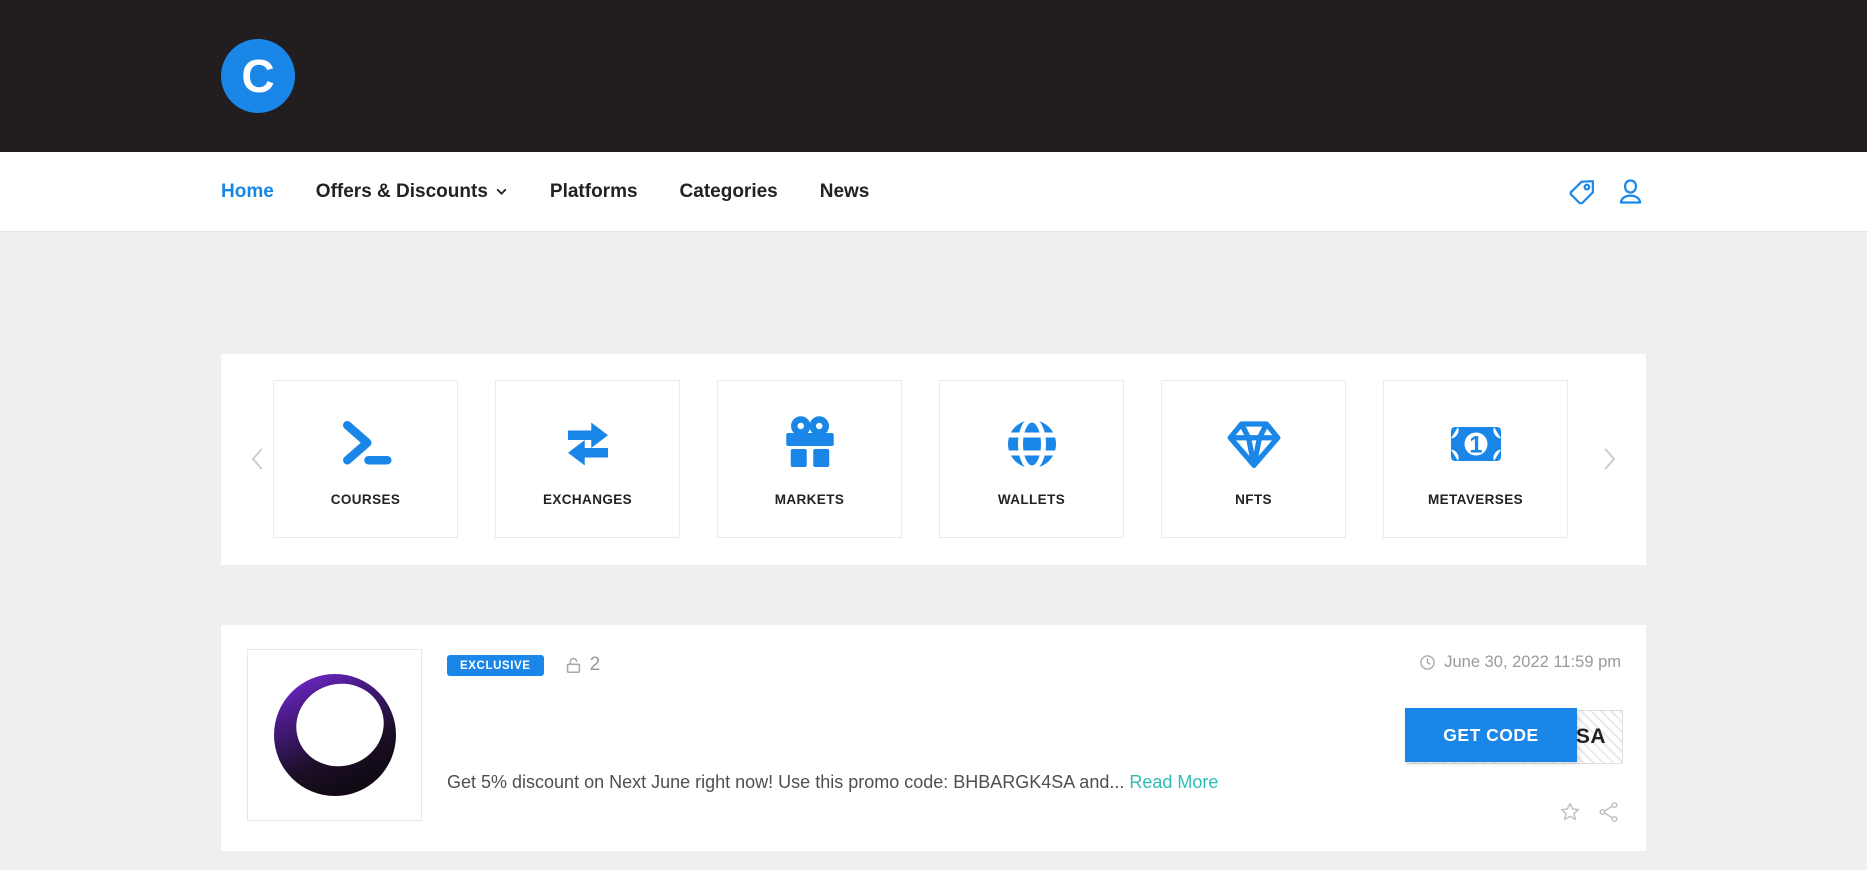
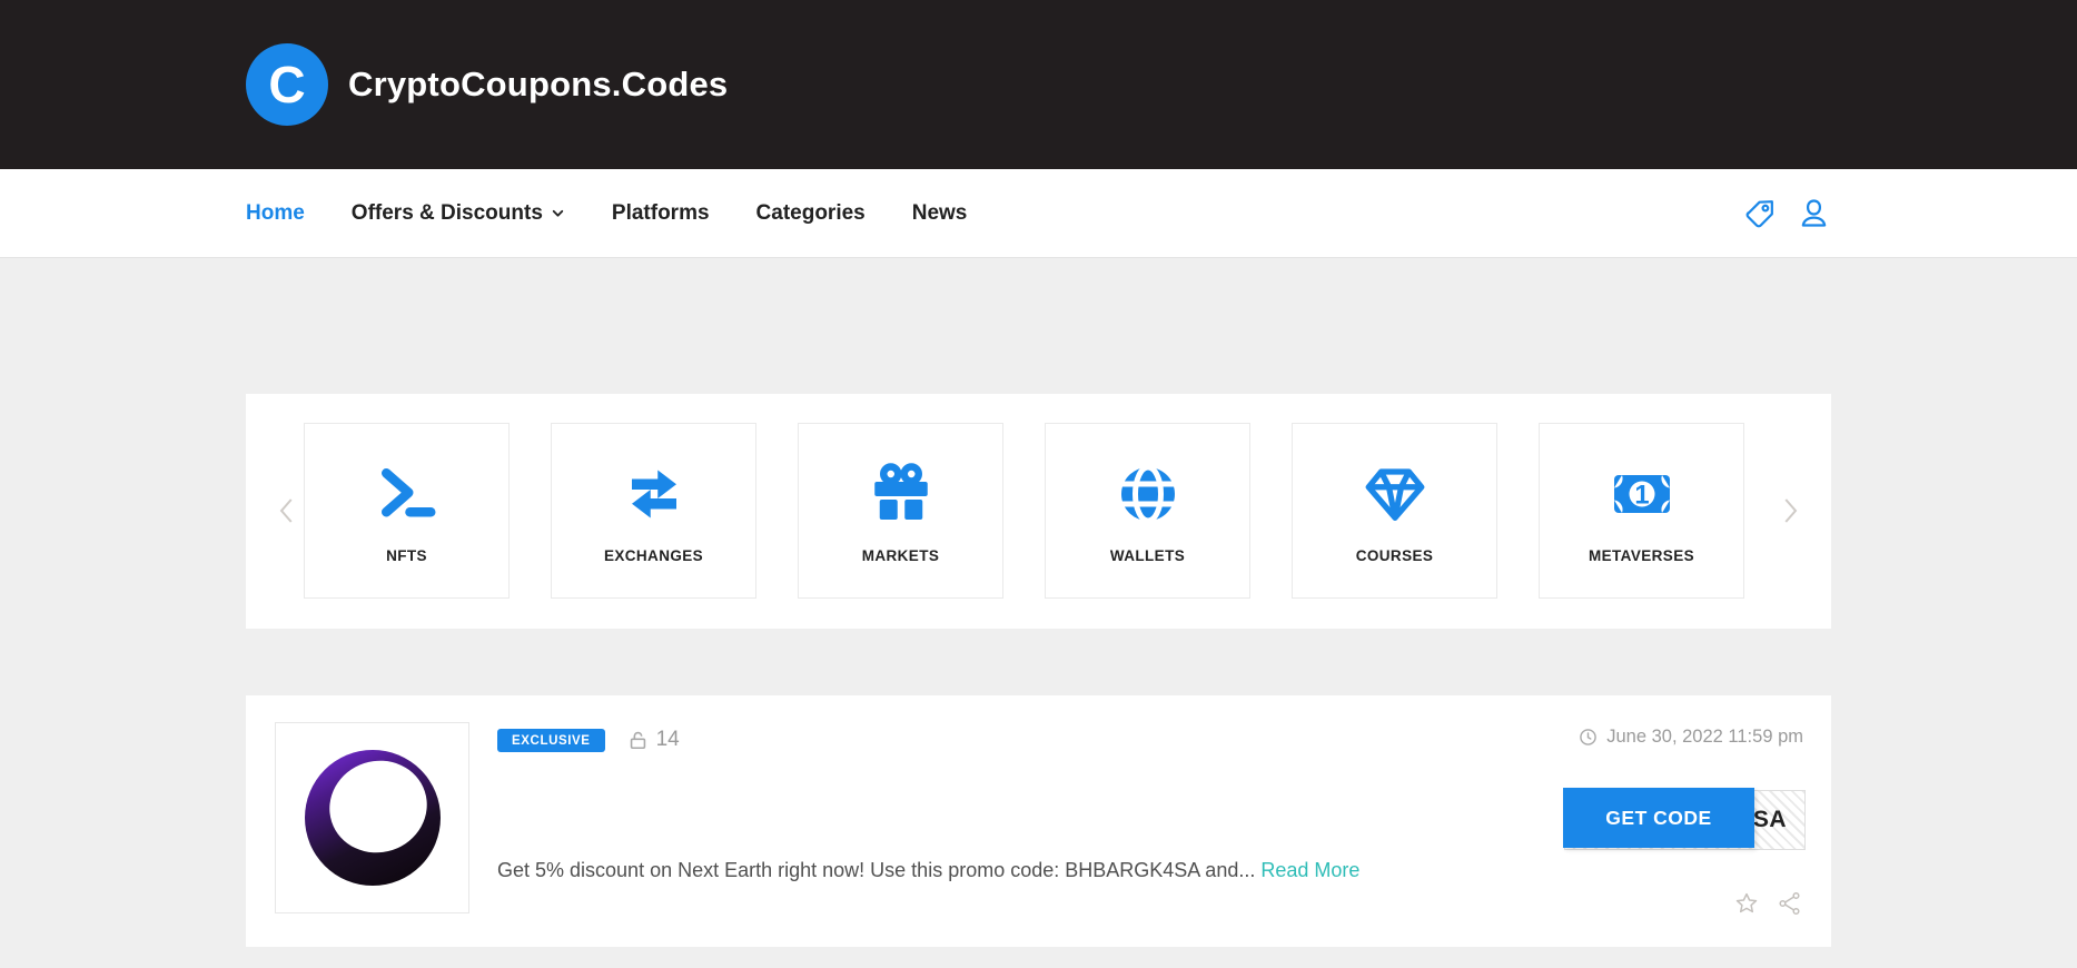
  C
+ CryptoCoupons.Codes
  Home
  Offers & Discounts
  Platforms
  Categories
  News
- COURSES
+ NFTS
  EXCHANGES
  MARKETS
  WALLETS
- NFTS
+ COURSES
  1
  METAVERSES
  EXCLUSIVE
- 2
+ 14
- Get 5% discount on Next June right now! Use this promo code: BHBARGK4SA and... Read More
+ Get 5% discount on Next Earth right now! Use this promo code: BHBARGK4SA and... Read More
  June 30, 2022 11:59 pm
  SA
  GET CODE
